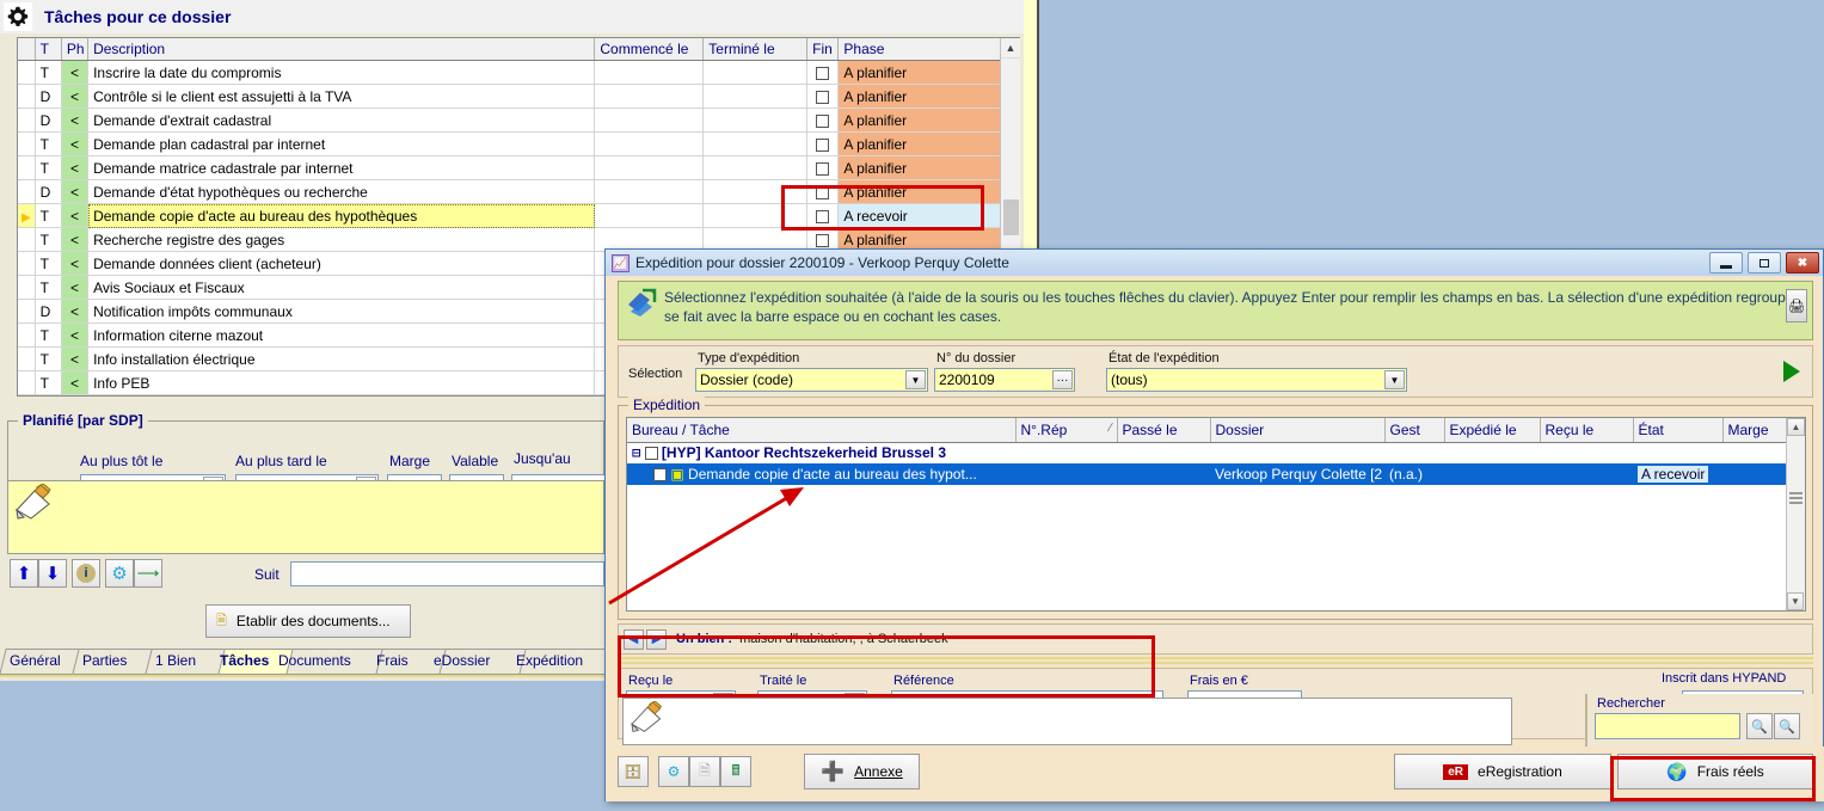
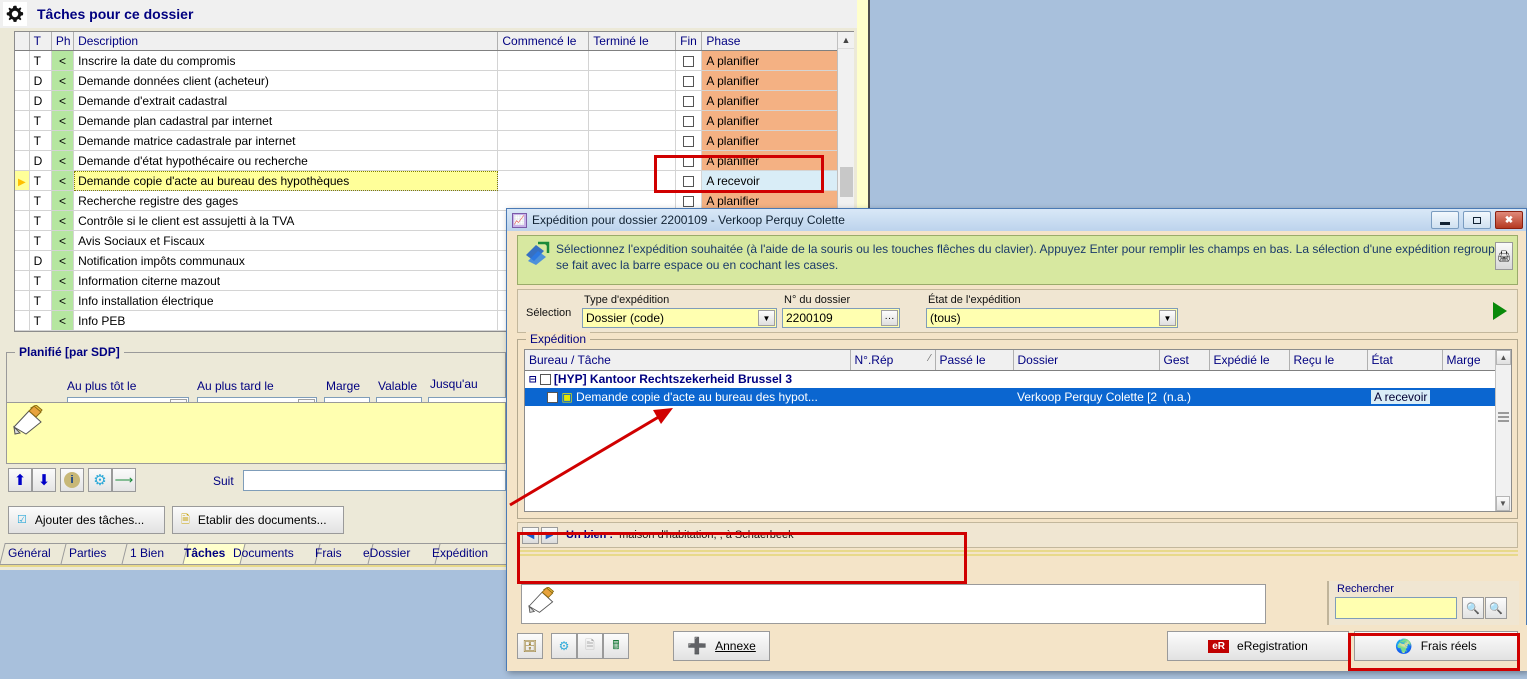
  Tâches pour ce dossier
  	T	Ph	Description	Commencé le	Terminé le	Fin	Phase
  	T	<	Inscrire la date du compromis				A planifier
- 	D	<	Contrôle si le client est assujetti à la TVA				A planifier
+ 	D	<	Demande données client (acheteur)				A planifier
  	D	<	Demande d'extrait cadastral				A planifier
  	T	<	Demande plan cadastral par internet				A planifier
  	T	<	Demande matrice cadastrale par internet				A planifier
- 	D	<	Demande d'état hypothèques ou recherche				A planifier
+ 	D	<	Demande d'état hypothécaire ou recherche				A planifier
  ▶	T	<	Demande copie d'acte au bureau des hypothèques				A recevoir
  	T	<	Recherche registre des gages				A planifier
- 	T	<	Demande données client (acheteur)
+ 	T	<	Contrôle si le client est assujetti à la TVA
  	T	<	Avis Sociaux et Fiscaux
  	D	<	Notification impôts communaux
  	T	<	Information citerne mazout
  	T	<	Info installation électrique
  	T	<	Info PEB
  ▲
  Planifié [par SDP]
  Au plus tôt le
  Au plus tard le
  Marge
  Valable
  Jusqu'au
  ⬆
  ⬇
  i
  ⚙
  ⟶
  Suit
+ ☑
+ Ajouter des tâches...
  🗎
  Etablir des documents...
  Général
  Parties
  1 Bien
  Tâches
  Documents
  Frais
  eDossier
  Expédition
  📈
  Expédition pour dossier 2200109 - Verkoop Perquy Colette
  ✖
  Sélectionnez l'expédition souhaitée (à l'aide de la souris ou les touches flêches du clavier). Appuyez Enter pour remplir les champs en bas. La sélection d'une expédition regroup se fait avec la barre espace ou en cochant les cases.
  🖨
  Sélection
  Type d'expédition
  Dossier (code)
  ▼
  N° du dossier
  2200109
  ···
  État de l'expédition
  (tous)
  ▼
  Expédition
  Bureau / Tâche	N°.Rép ⁄	Passé le	Dossier	Gest	Expédié le	Reçu le	État	Marge
  ⊟ [HYP] Kantoor Rechtszekerheid Brussel 3
  ▣ Demande copie d'acte au bureau des hypot...			Verkoop Perquy Colette [2	(n.a.)			A recevoir
  ▲
  ▼
  ◀
  ▶
  Un bien :
  maison d'habitation, , à Schaerbeek
- Reçu le
- Traité le
- Référence
- Frais en €
- Inscrit dans HYPAND
  Rechercher
  🔍
  🔍
  🗄
  ⚙
  🗎
  🖩
  ➕
  Annexe
  eR
  eRegistration
  🌍
  Frais réels
